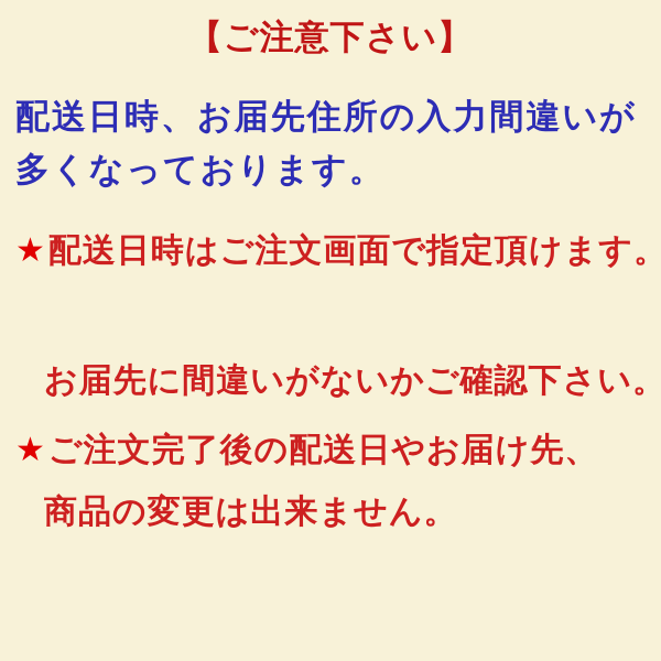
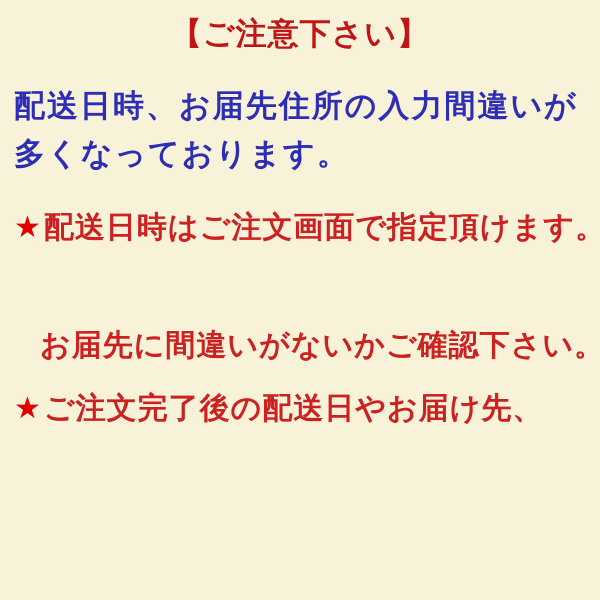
  【ご注意下さい】
  配送日時、お届先住所の入力間違いが
  多くなっております。
  ★配送日時はご注文画面で指定頂けます。
  お届先に間違いがないかご確認下さい。
  ★ご注文完了後の配送日やお届け先、
- 商品の変更は出来ません。
